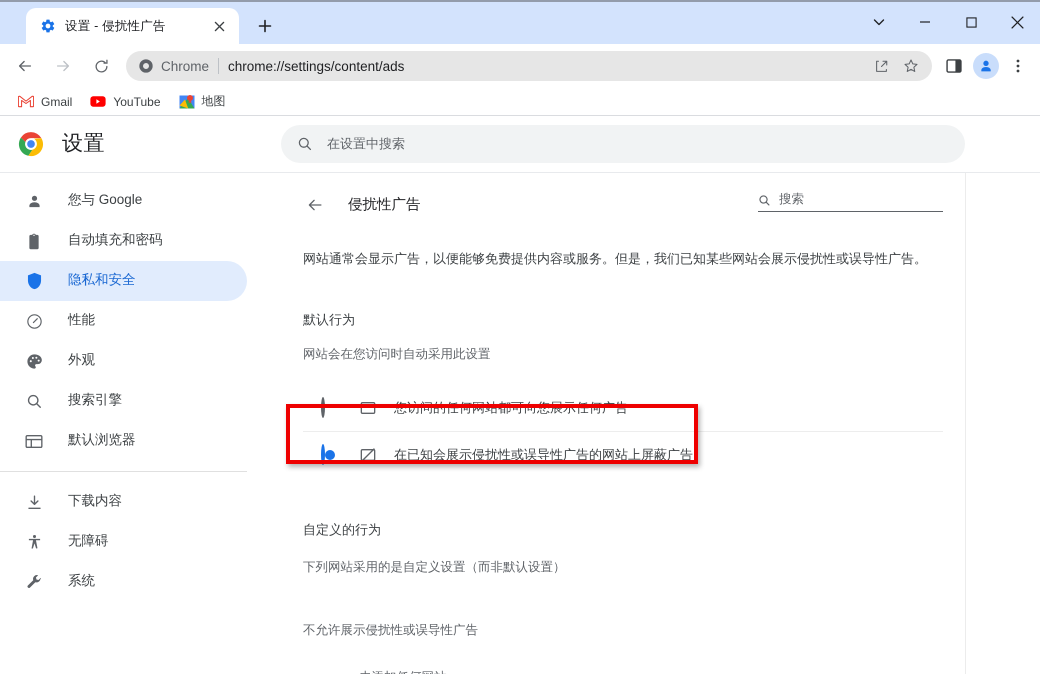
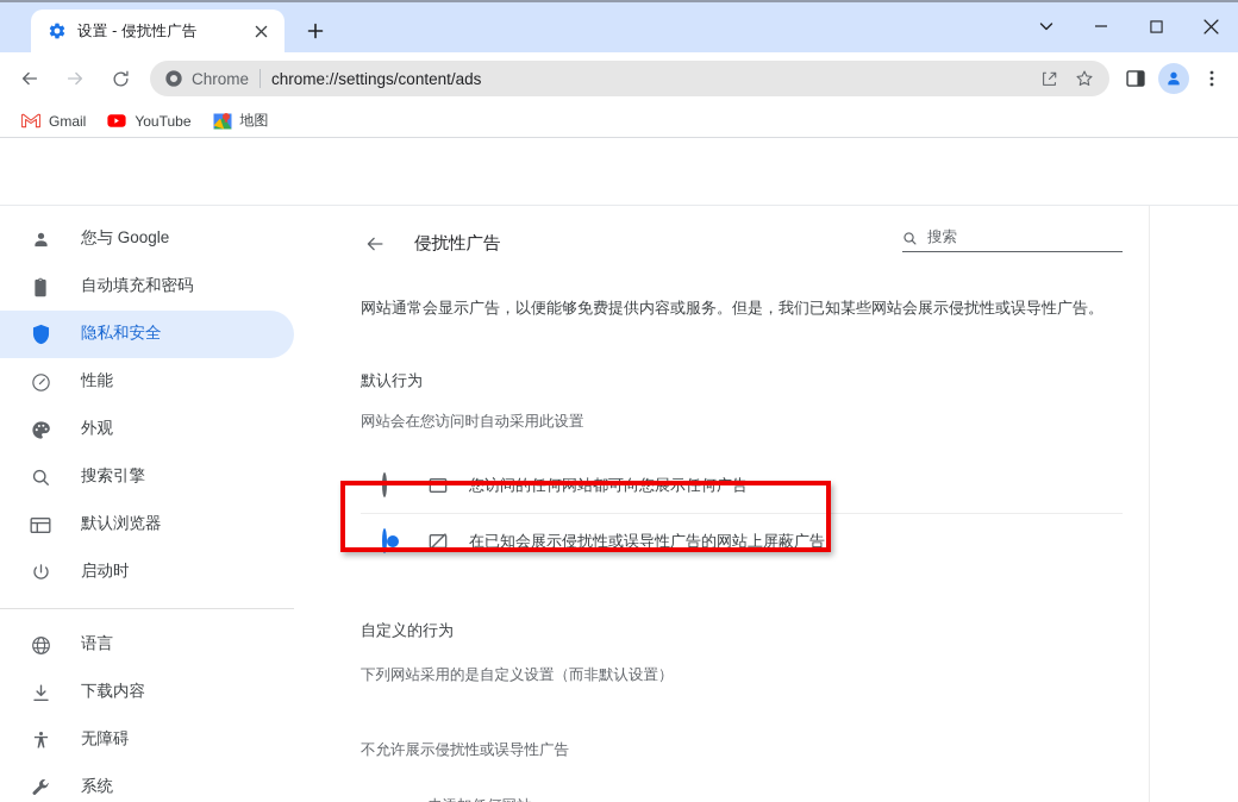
  设置 - 侵扰性广告
  Chrome
  chrome://settings/content/ads
  Gmail
  YouTube
  地图
- 设置
- 在设置中搜索
  您与 Google
  自动填充和密码
  隐私和安全
  性能
  外观
  搜索引擎
  默认浏览器
+ 启动时
+ 语言
  下载内容
  无障碍
  系统
  侵扰性广告
  搜索
  网站通常会显示广告，以便能够免费提供内容或服务。但是，我们已知某些网站会展示侵扰性或误导性广告。
  默认行为
  网站会在您访问时自动采用此设置
  您访问的任何网站都可向您展示任何广告
  在已知会展示侵扰性或误导性广告的网站上屏蔽广告
  自定义的行为
  下列网站采用的是自定义设置（而非默认设置）
  不允许展示侵扰性或误导性广告
